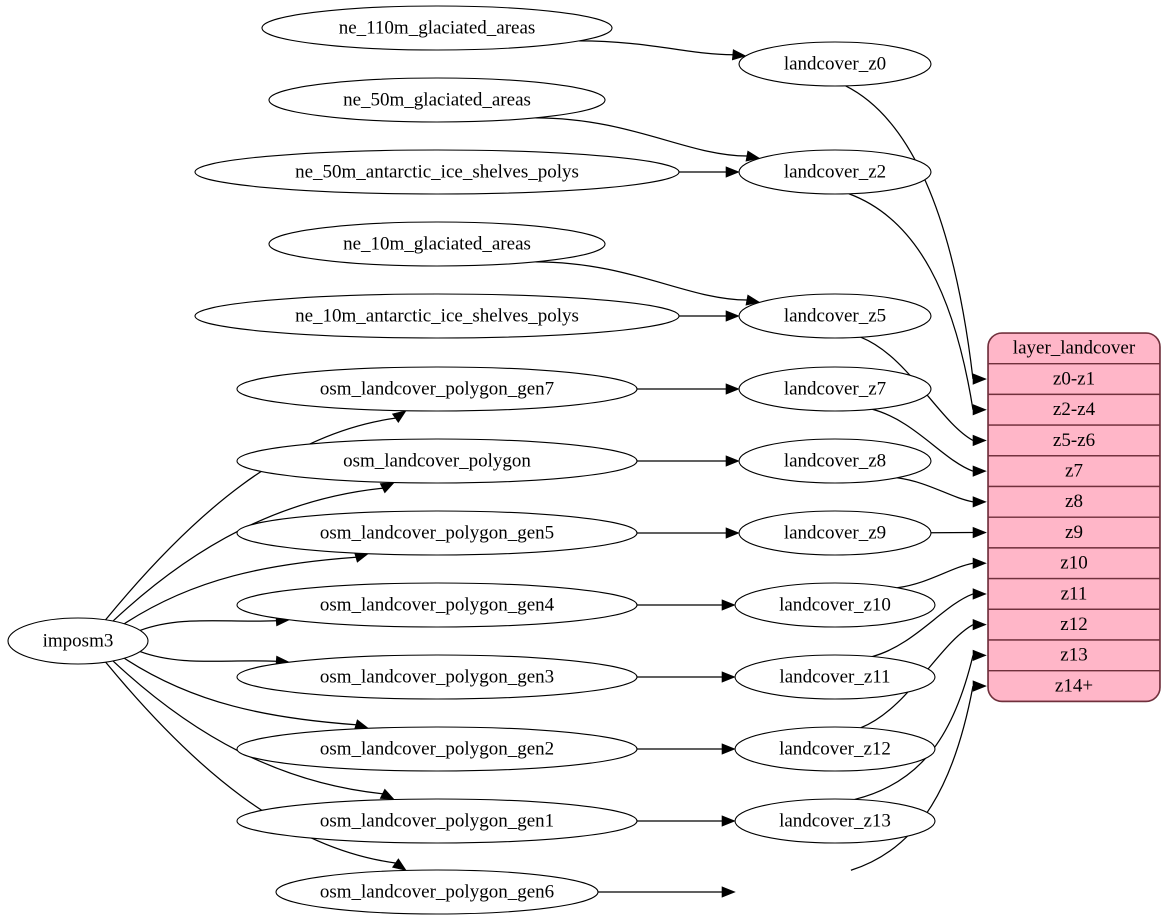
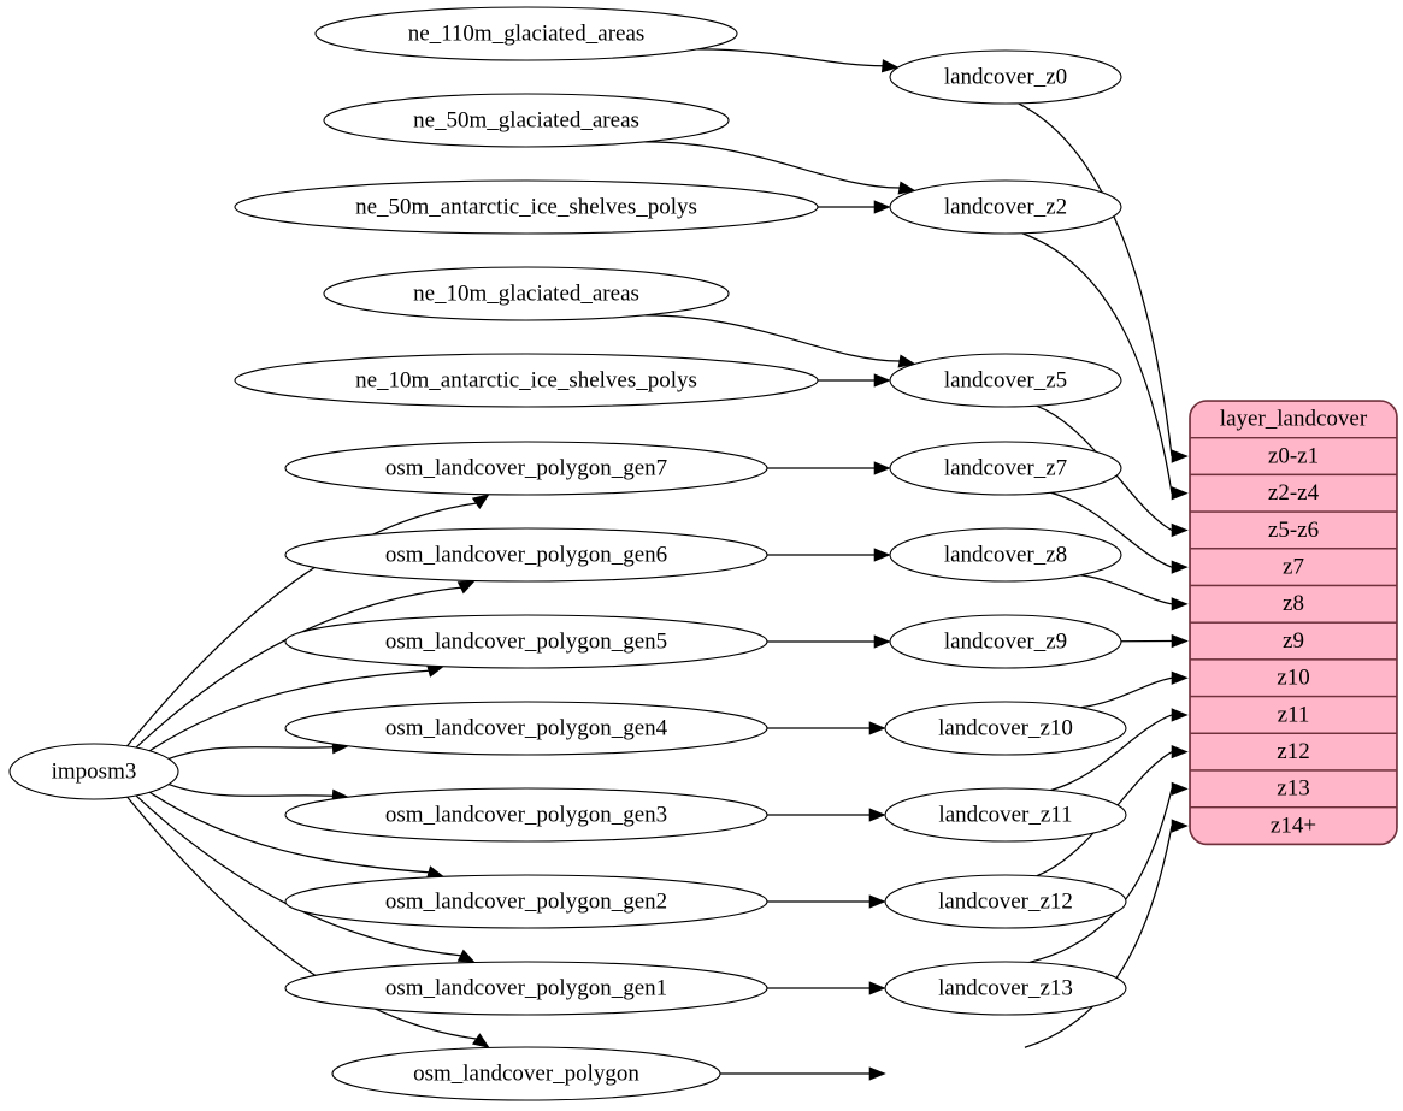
  imposm3
  ne_110m_glaciated_areas
  ne_50m_glaciated_areas
  ne_50m_antarctic_ice_shelves_polys
  ne_10m_glaciated_areas
  ne_10m_antarctic_ice_shelves_polys
  osm_landcover_polygon_gen7
- osm_landcover_polygon
+ osm_landcover_polygon_gen6
  osm_landcover_polygon_gen5
  osm_landcover_polygon_gen4
  osm_landcover_polygon_gen3
  osm_landcover_polygon_gen2
  osm_landcover_polygon_gen1
- osm_landcover_polygon_gen6
+ osm_landcover_polygon
  landcover_z0
  landcover_z2
  landcover_z5
  landcover_z7
  landcover_z8
  landcover_z9
  landcover_z10
  landcover_z11
  landcover_z12
  landcover_z13
  layer_landcover
  z0-z1
  z2-z4
  z5-z6
  z7
  z8
  z9
  z10
  z11
  z12
  z13
  z14+
